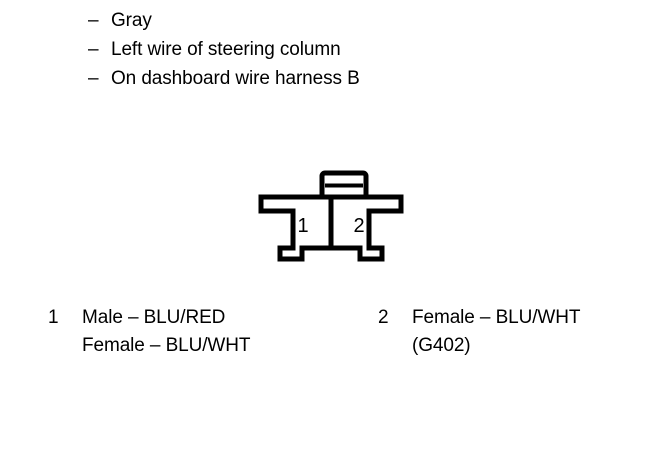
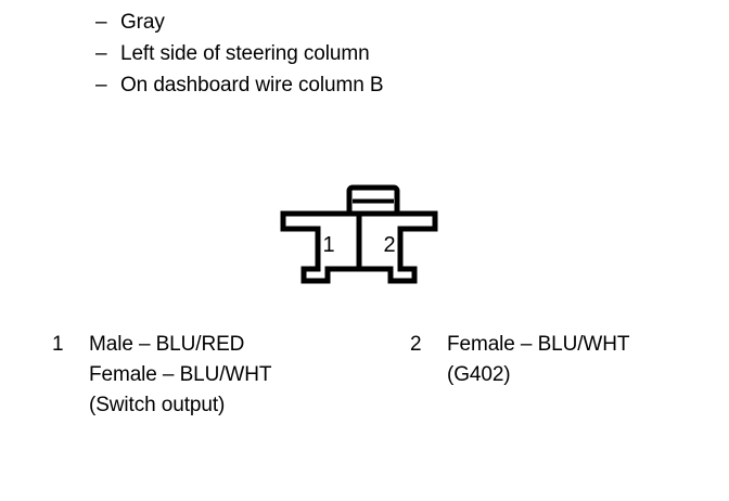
  –
  Gray
  –
- Left wire of steering column
+ Left side of steering column
  –
- On dashboard wire harness B
+ On dashboard wire column B
  1
  2
  1
  Male – BLU/RED
  Female – BLU/WHT
+ (Switch output)
  2
  Female – BLU/WHT
  (G402)
